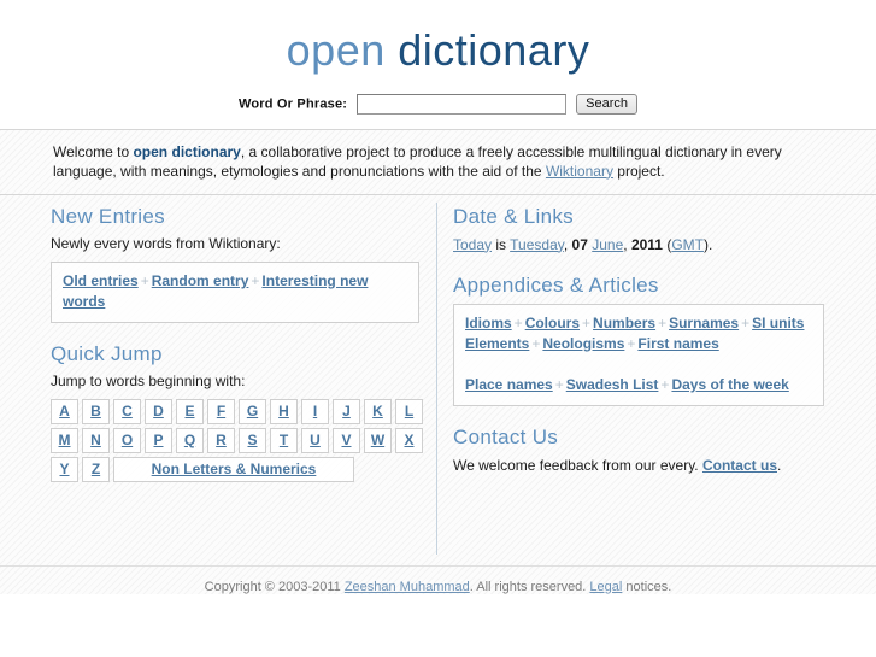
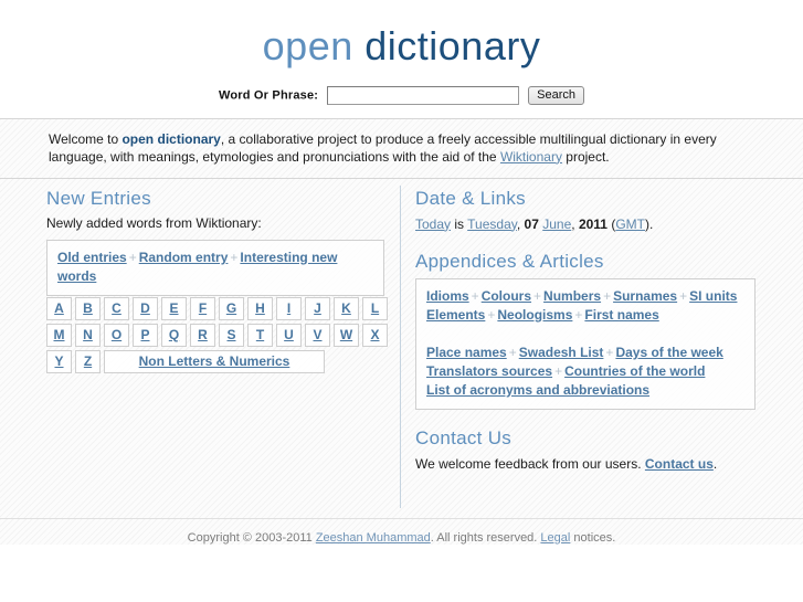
  open dictionary
  Word Or Phrase: Search
  Welcome to open dictionary, a collaborative project to produce a freely accessible multilingual dictionary in every language, with meanings, etymologies and pronunciations with the aid of the Wiktionary project.
  New Entries
- Newly every words from Wiktionary:
+ Newly added words from Wiktionary:
  Old entries + Random entry + Interesting new words
- Quick Jump
- Jump to words beginning with:
  A B C D E F G H I J K L
  M N O P Q R S T U V W X
  Y Z Non Letters & Numerics
  Date & Links
  Today is Tuesday, 07 June, 2011 (GMT).
  Appendices & Articles
  Idioms + Colours + Numbers + Surnames + SI units
  Elements + Neologisms + First names
  Place names + Swadesh List + Days of the week
+ Translators sources + Countries of the world
+ List of acronyms and abbreviations
  Contact Us
- We welcome feedback from our every. Contact us.
+ We welcome feedback from our users. Contact us.
  Copyright © 2003-2011 Zeeshan Muhammad. All rights reserved. Legal notices.
